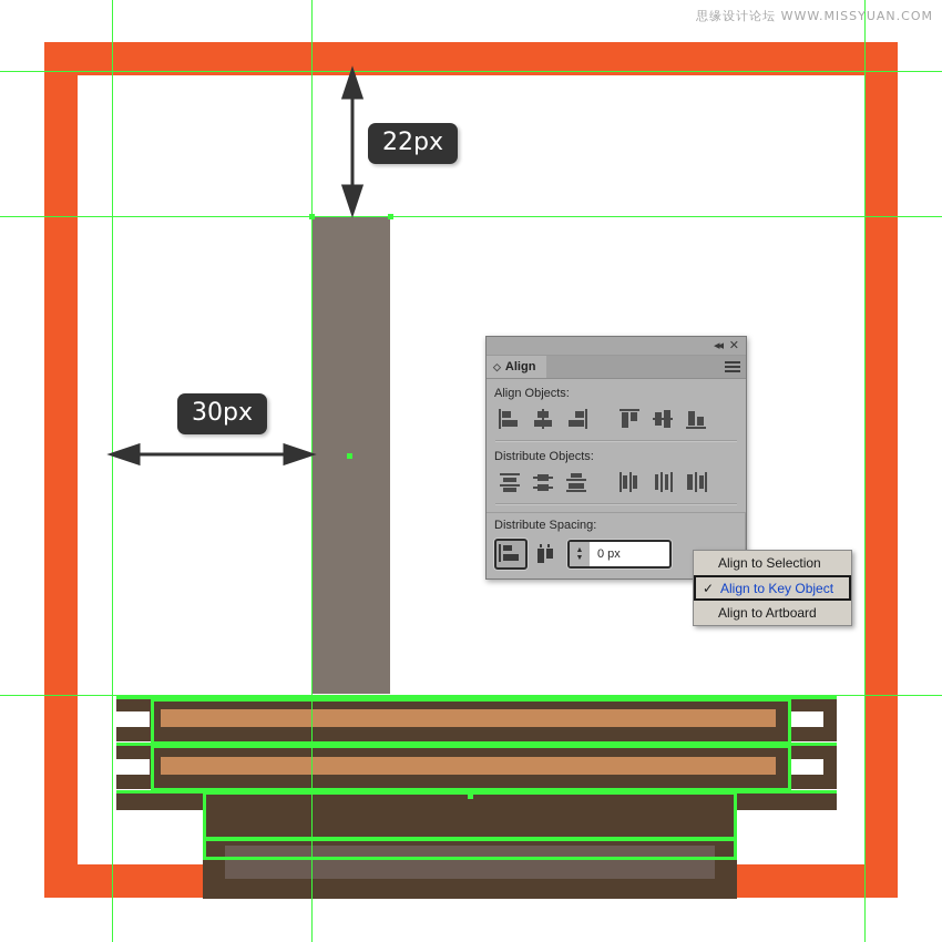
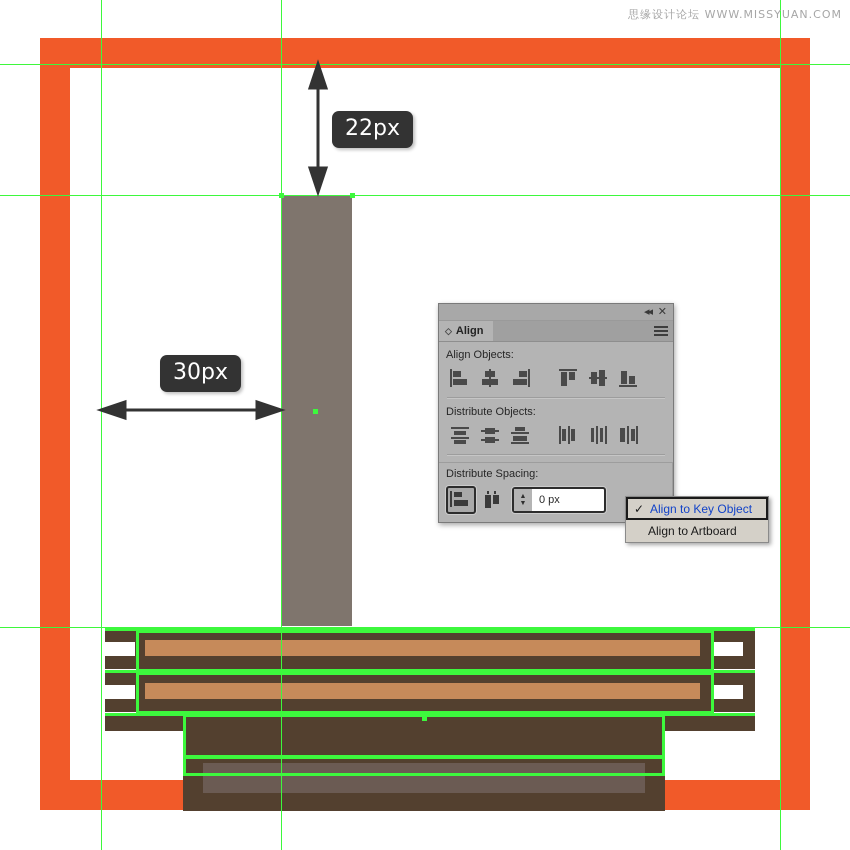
  22px
  30px
  ◂◂
  ✕
  ◇
  Align
  Align Objects:
  Distribute Objects:
  Distribute Spacing:
  0 px
- Align to Selection
  ✓
  Align to Key Object
  Align to Artboard
  思缘设计论坛 WWW.MISSYUAN.COM
